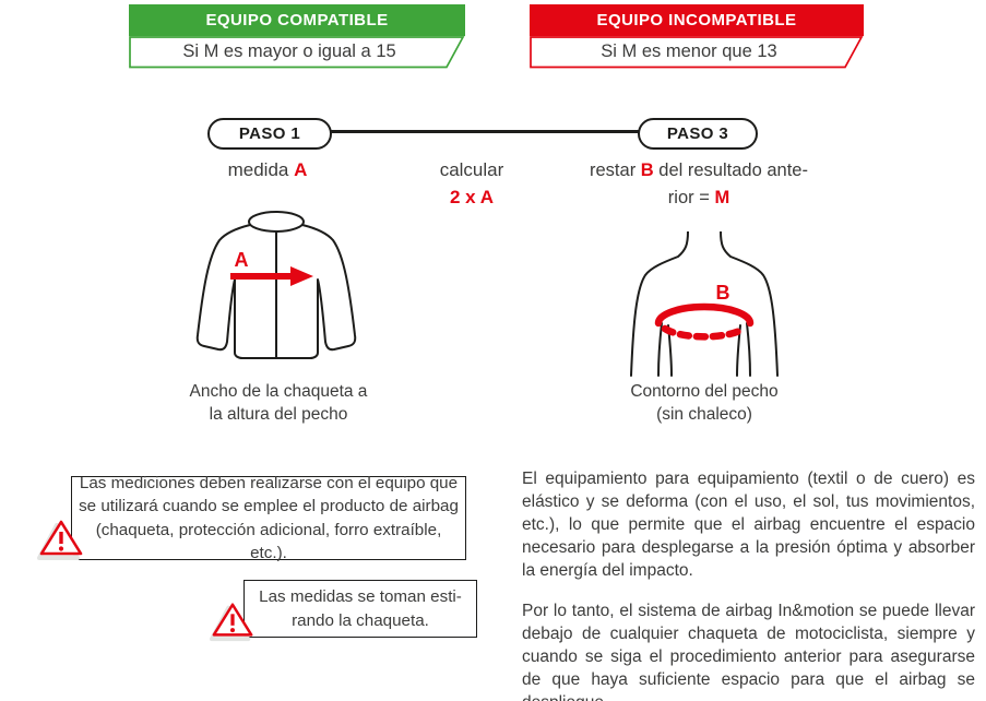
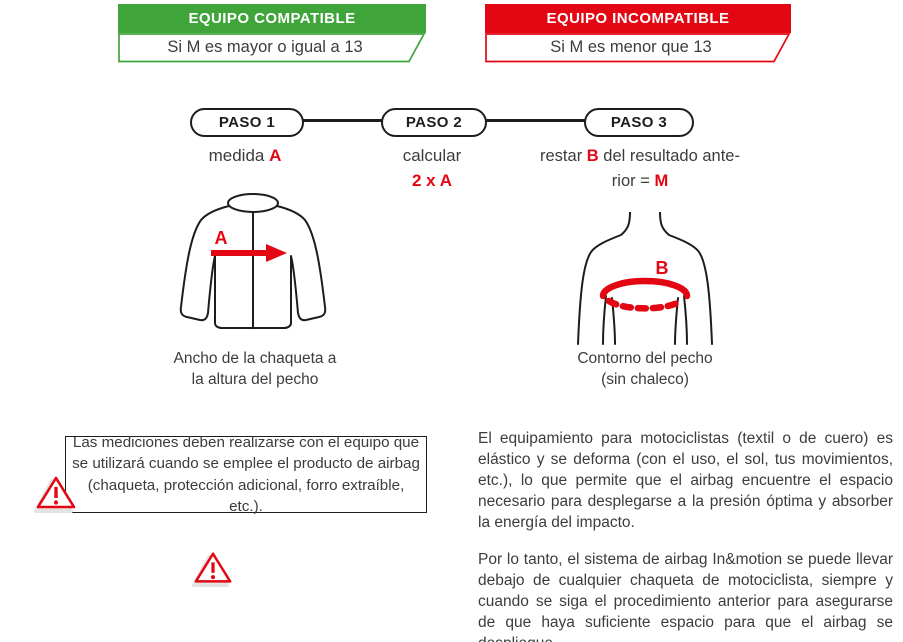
  EQUIPO COMPATIBLE
- Si M es mayor o igual a 15
+ Si M es mayor o igual a 13
  EQUIPO INCOMPATIBLE
  Si M es menor que 13
  PASO 1
+ PASO 2
  PASO 3
  medida A
  calcular
  2 x A
  restar B del resultado ante-
  rior = M
  A
  Ancho de la chaqueta a
  la altura del pecho
  B
  Contorno del pecho
  (sin chaleco)
  Las mediciones deben realizarse con el equipo que
  se utilizará cuando se emplee el producto de airbag
  (chaqueta, protección adicional, forro extraíble, etc.).
- Las medidas se toman esti-
- rando la chaqueta.
- El equipamiento para equipamiento (textil o de cuero) es elástico y se deforma (con el uso, el sol, tus movimientos, etc.), lo que permite que el airbag encuentre el espacio necesario para desplegarse a la presión óptima y absorber la energía del impacto.
+ El equipamiento para motociclistas (textil o de cuero) es elástico y se deforma (con el uso, el sol, tus movimientos, etc.), lo que permite que el airbag encuentre el espacio necesario para desplegarse a la presión óptima y absorber la energía del impacto.
  Por lo tanto, el sistema de airbag In&motion se puede llevar debajo de cualquier chaqueta de motociclista, siempre y cuando se siga el procedimiento anterior para asegurarse de que haya suficiente espacio para que el airbag se
